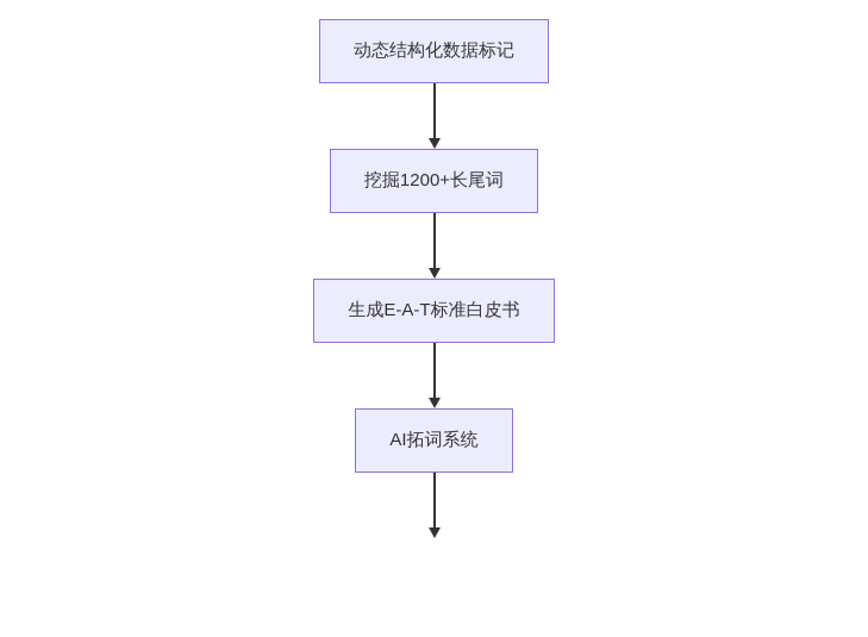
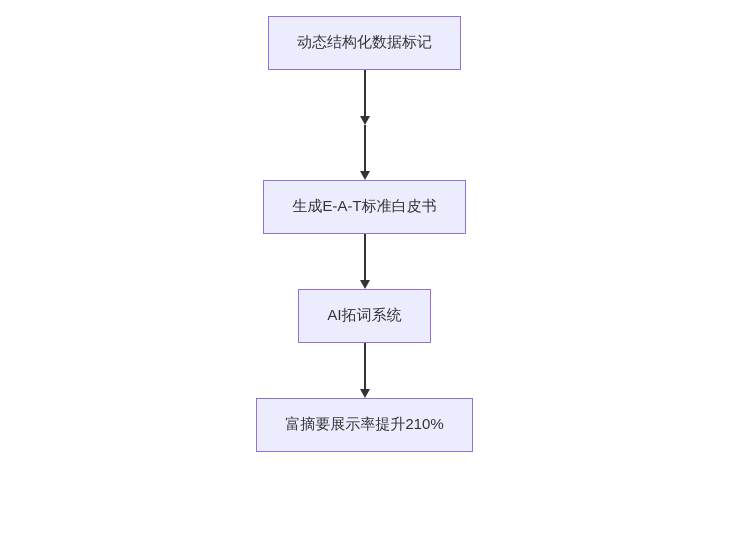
  动态结构化数据标记
- 挖掘1200+长尾词
  生成E-A-T标准白皮书
  AI拓词系统
+ 富摘要展示率提升210%
